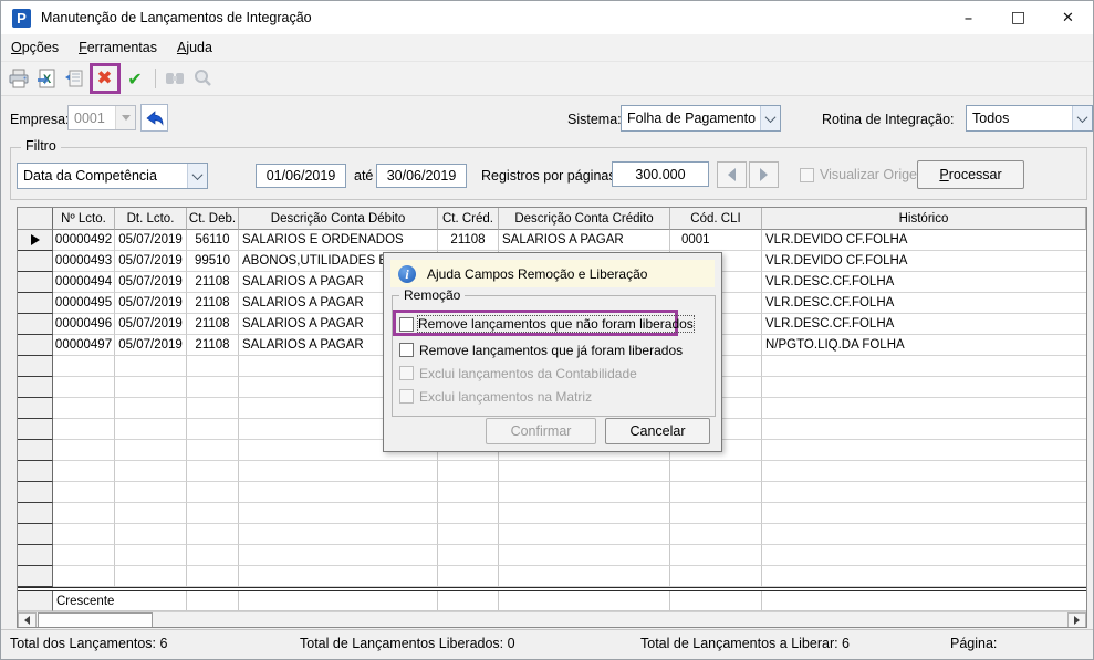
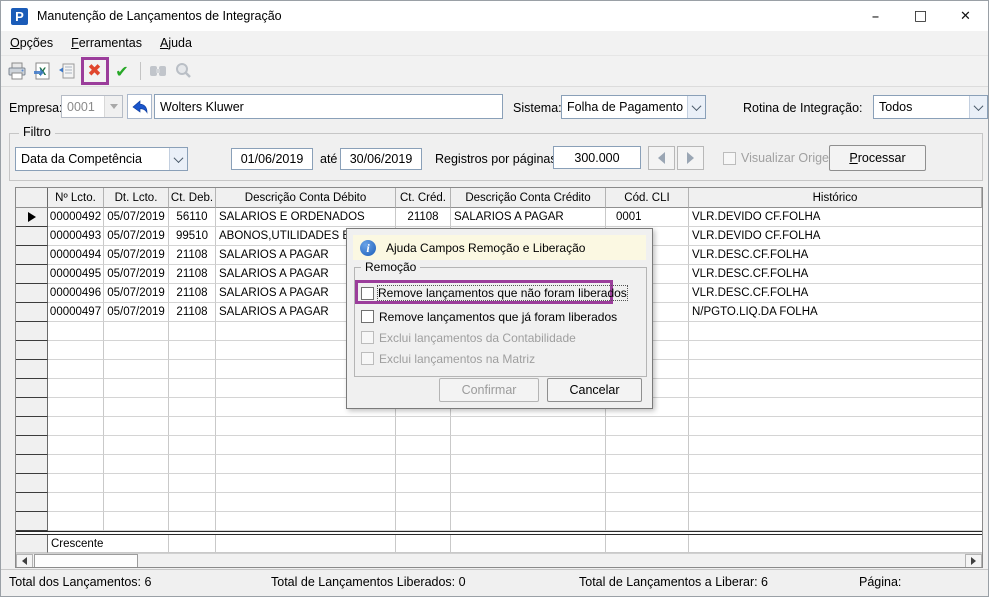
  P
  Manutenção de Lançamentos de Integração
  Opções
  Ferramentas
  Ajuda
  X
  ✖
  ✔
  Empresa
  0001
+ Wolters Kluwer
  Sistema:
  Folha de Pagamento
  Rotina de Integração:
  Todos
  Filtro
  Data da Competência
  01/06/2019
  até
  30/06/2019
  Registros por página
  300.000
  Visualizar Orige
  Processar
  Nº Lcto.
  Dt. Lcto.
  Ct. Deb.
  Descrição Conta Débito
  Ct. Créd.
  Descrição Conta Crédito
  Cód. CLI
  Histórico
  00000492
  05/07/2019
  56110
  SALARIOS E ORDENADOS
  21108
  SALARIOS A PAGAR
  0001
  VLR.DEVIDO CF.FOLHA
  00000493
  05/07/2019
  99510
  ABONOS,UTILIDADES
  VLR.DEVIDO CF.FOLHA
  00000494
  05/07/2019
  21108
  SALARIOS A PAGAR
  VLR.DESC.CF.FOLHA
  00000495
  05/07/2019
  21108
  SALARIOS A PAGAR
  VLR.DESC.CF.FOLHA
  00000496
  05/07/2019
  21108
  SALARIOS A PAGAR
  VLR.DESC.CF.FOLHA
  00000497
  05/07/2019
  21108
  SALARIOS A PAGAR
  N/PGTO.LIQ.DA FOLHA
  Crescente
  i
  Ajuda Campos Remoção e Liberação
  Remoção
  Remove lançamentos que não foram liberados
  Remove lançamentos que já foram liberados
  Exclui lançamentos da Contabilidade
  Exclui lançamentos na Matriz
  Confirmar
  Cancelar
  Total dos Lançamentos: 6
  Total de Lançamentos Liberados: 0
  Total de Lançamentos a Liberar: 6
  Página:
